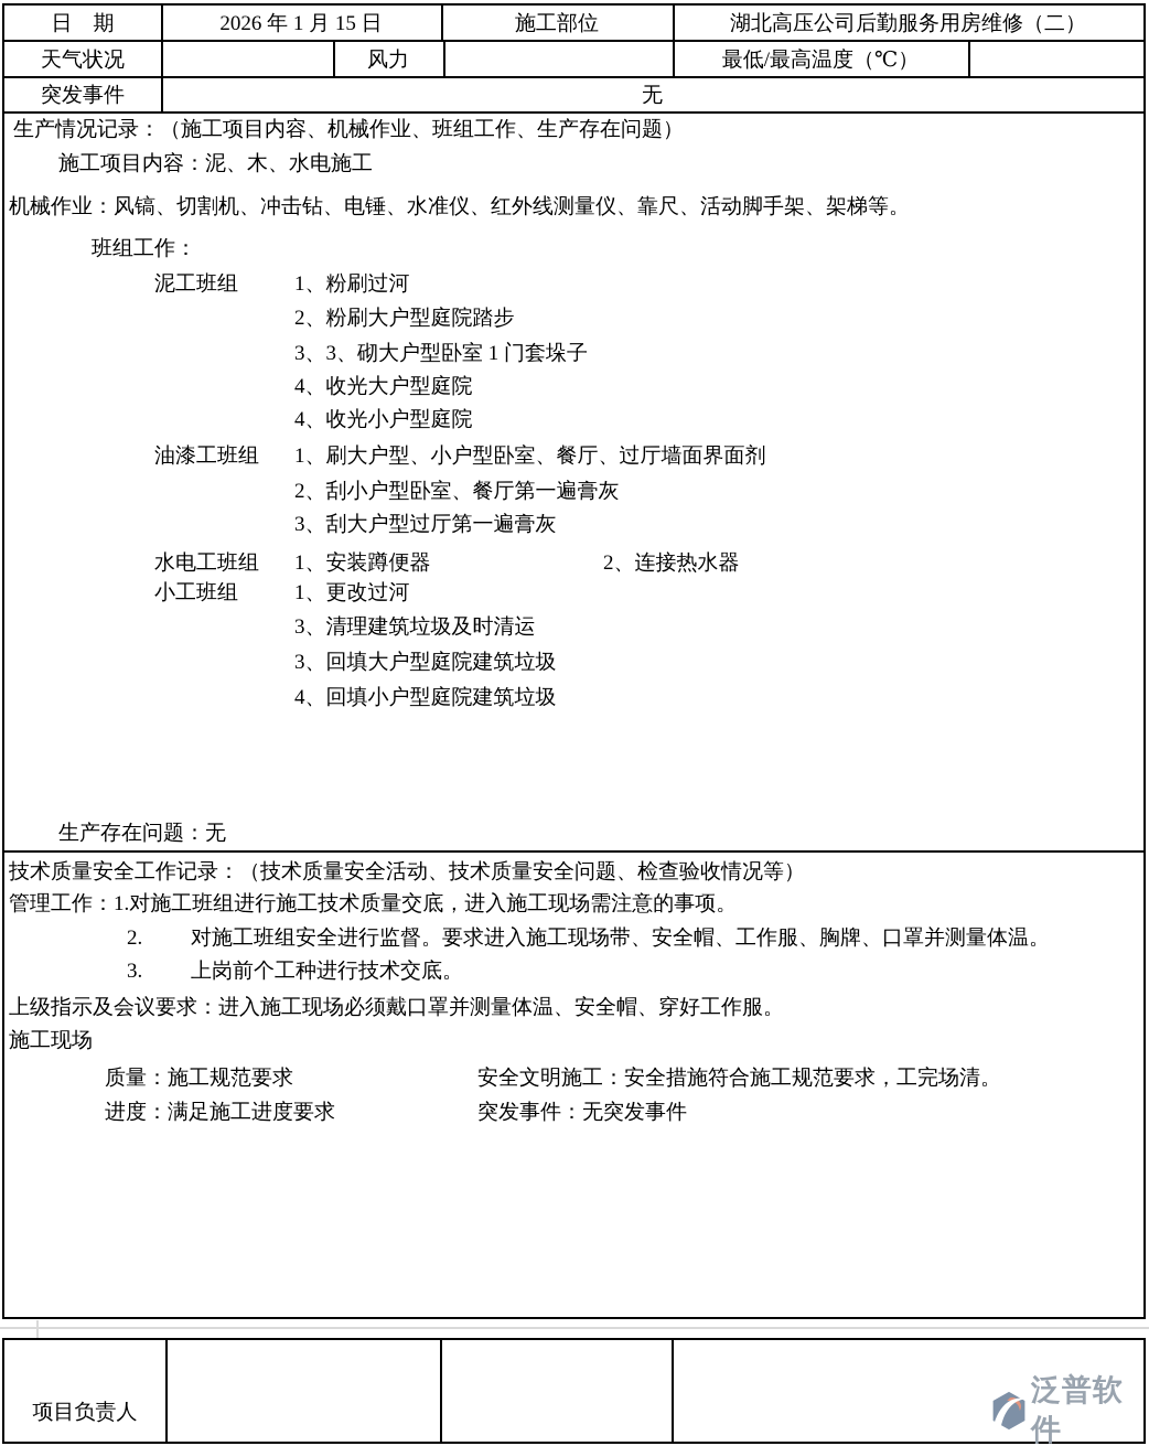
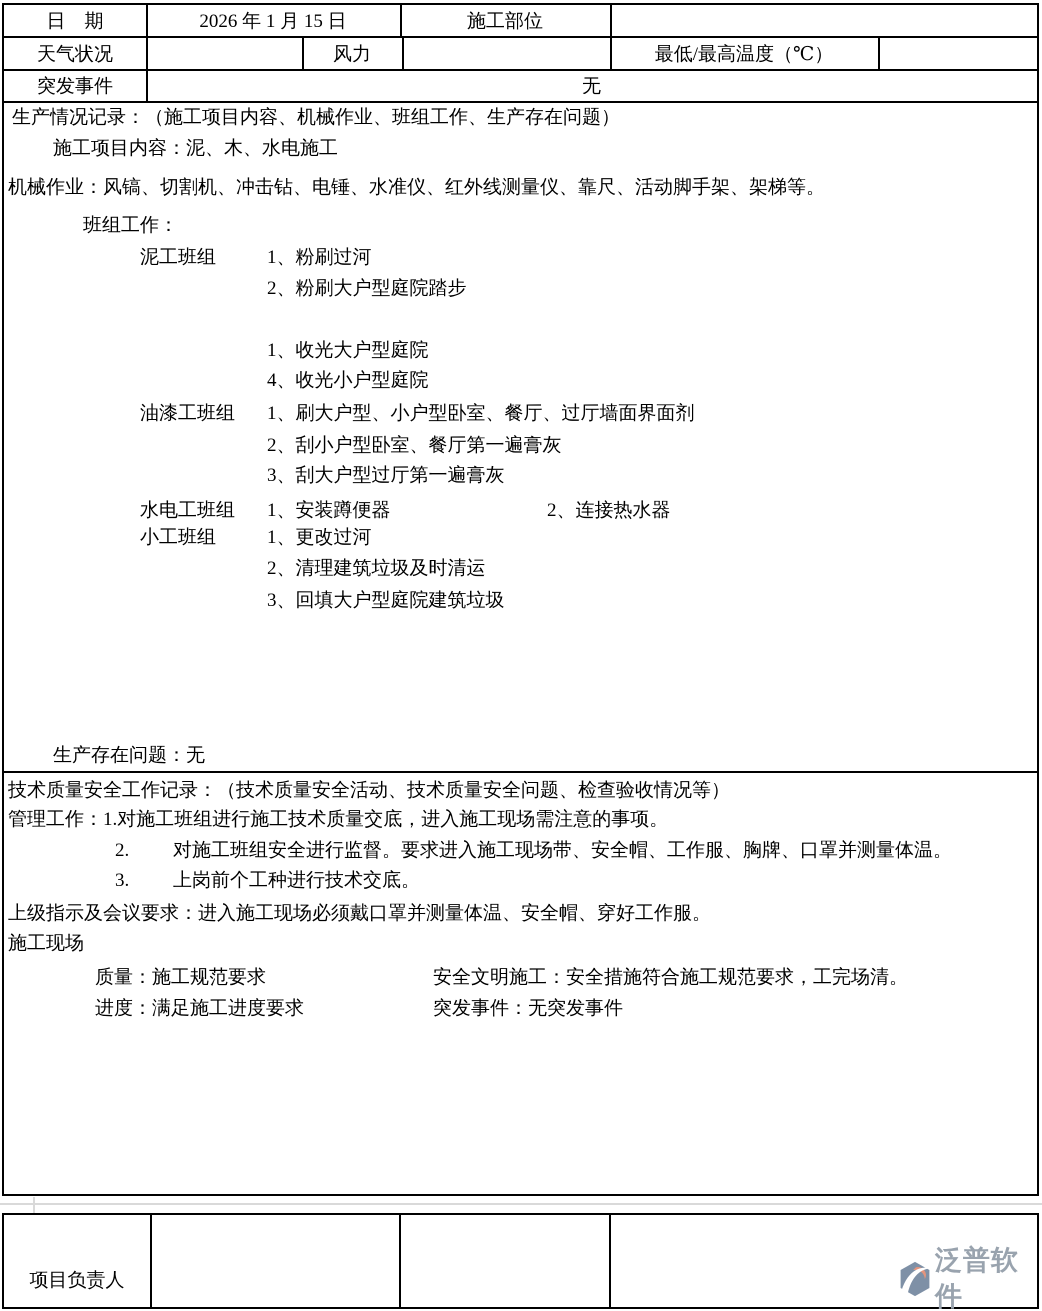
  日 期
  2026 年 1 月 15 日
  施工部位
- 湖北高压公司后勤服务用房维修（二）
  天气状况
  风力
  最低/最高温度（℃）
  突发事件
  无
  生产情况记录：（施工项目内容、机械作业、班组工作、生产存在问题）
  施工项目内容：泥、木、水电施工
  机械作业：风镐、切割机、冲击钻、电锤、水准仪、红外线测量仪、靠尺、活动脚手架、架梯等。
  班组工作：
  泥工班组
  1、粉刷过河
  2、粉刷大户型庭院踏步
- 3、3、砌大户型卧室 1 门套垛子
- 4、收光大户型庭院
+ 1、收光大户型庭院
  4、收光小户型庭院
  油漆工班组
  1、刷大户型、小户型卧室、餐厅、过厅墙面界面剂
  2、刮小户型卧室、餐厅第一遍膏灰
  3、刮大户型过厅第一遍膏灰
  水电工班组
  1、安装蹲便器
  2、连接热水器
  小工班组
  1、更改过河
- 3、清理建筑垃圾及时清运
+ 2、清理建筑垃圾及时清运
  3、回填大户型庭院建筑垃圾
- 4、回填小户型庭院建筑垃圾
  生产存在问题：无
  技术质量安全工作记录：（技术质量安全活动、技术质量安全问题、检查验收情况等）
  管理工作：1.对施工班组进行施工技术质量交底，进入施工现场需注意的事项。
  2.
  对施工班组安全进行监督。要求进入施工现场带、安全帽、工作服、胸牌、口罩并测量体温。
  3.
  上岗前个工种进行技术交底。
  上级指示及会议要求：进入施工现场必须戴口罩并测量体温、安全帽、穿好工作服。
  施工现场
  质量：施工规范要求
  安全文明施工：安全措施符合施工规范要求，工完场清。
  进度：满足施工进度要求
  突发事件：无突发事件
  项目负责人
  泛普软件
